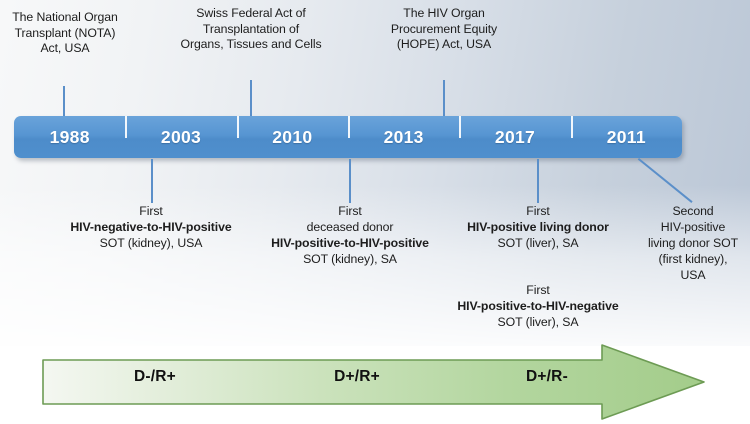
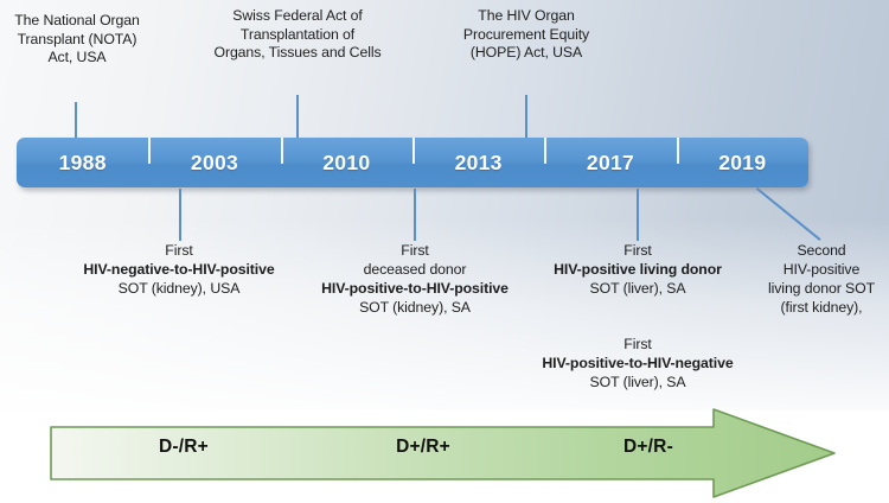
  The National Organ
  Transplant (NOTA)
  Act, USA
  Swiss Federal Act of
  Transplantation of
  Organs, Tissues and Cells
  The HIV Organ
  Procurement Equity
  (HOPE) Act, USA
  1988
  2003
  2010
  2013
  2017
- 2011
+ 2019
  First
  HIV-negative-to-HIV-positive
  SOT (kidney), USA
  First
  deceased donor
  HIV-positive-to-HIV-positive
  SOT (kidney), SA
  First
  HIV-positive living donor
  SOT (liver), SA
  First
  HIV-positive-to-HIV-negative
  SOT (liver), SA
  Second
  HIV-positive
  living donor SOT
  (first kidney),
- USA
  D-/R+
  D+/R+
  D+/R-
